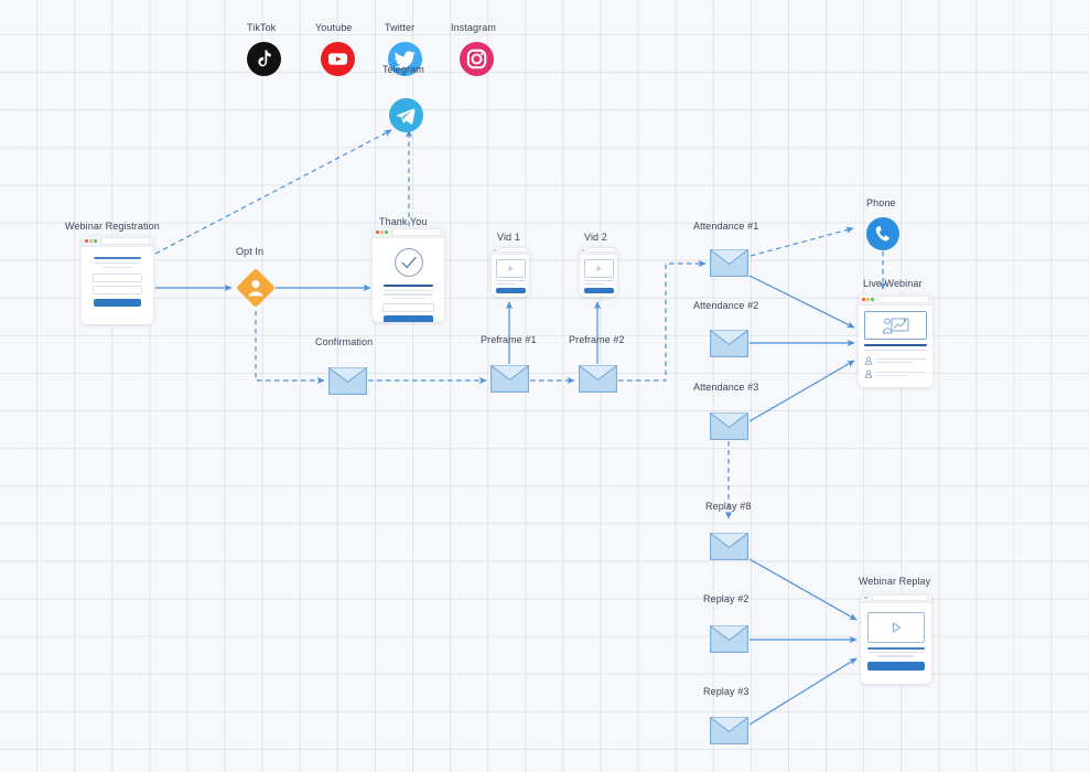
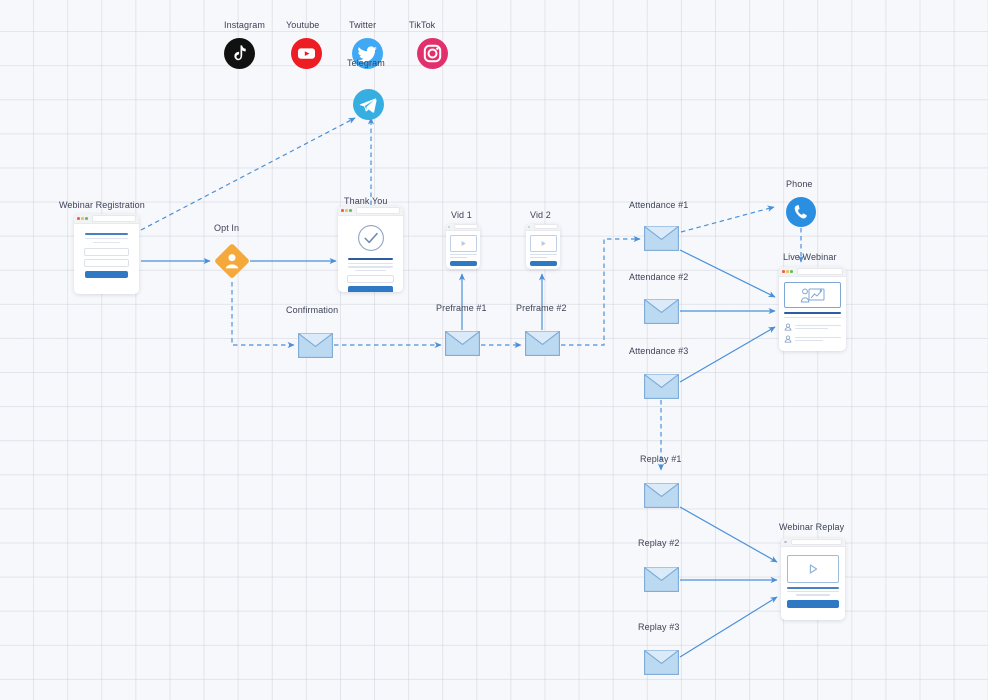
  Webinar Registration
  Opt In
  Thank You
  Vid 1
  Vid 2
  Confirmation
  Preframe #1
  Preframe #2
  Attendance #1
  Attendance #2
  Attendance #3
  Phone
  Live Webinar
- Replay #8
+ Replay #1
  Replay #2
  Replay #3
  Webinar Replay
- TikTok
+ Instagram
  Youtube
  Twitter
- Instagram
+ TikTok
  Telegram
